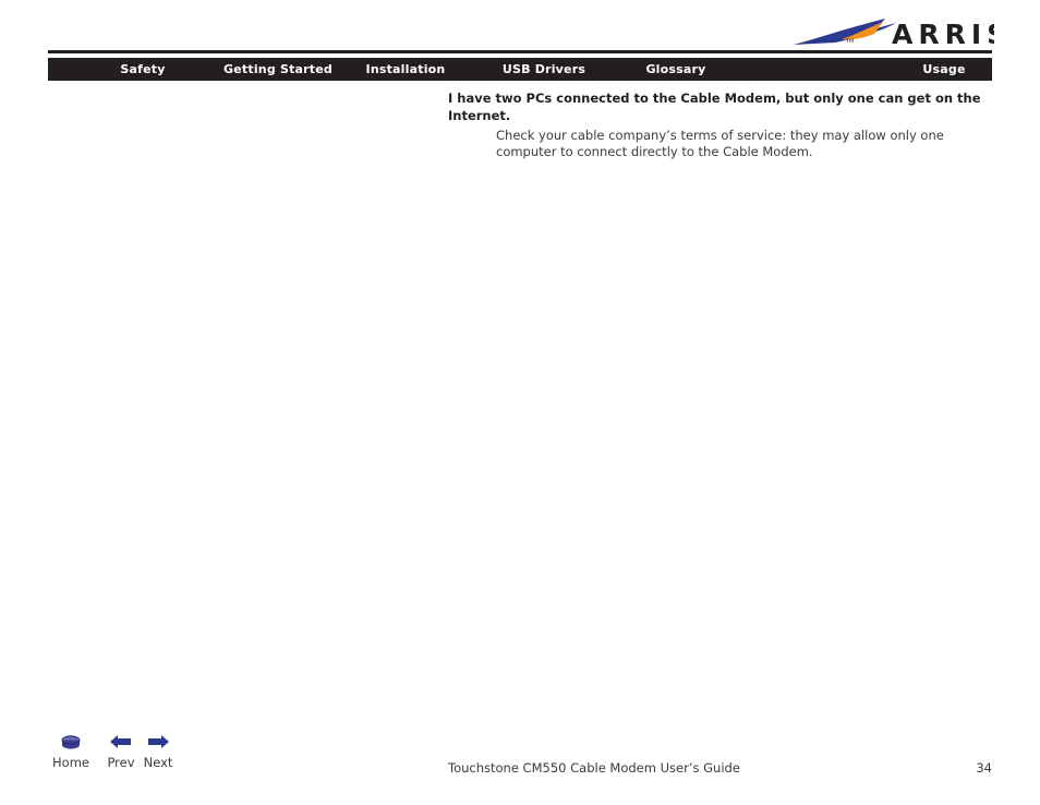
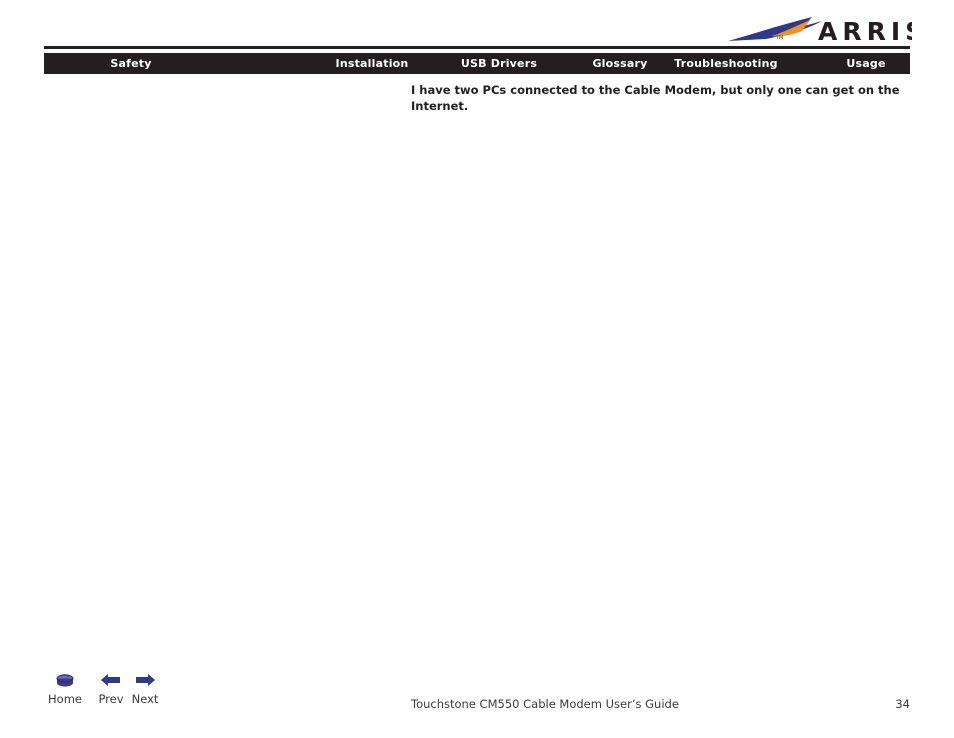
  ARRI
  Safety
- Getting Started
  Installation
  USB Drivers
  Glossary
+ Troubleshooting
  Usage
  I have two PCs connected to the Cable Modem, but only one can get on the Internet.
- Check your cable company’s terms of service: they may allow only one computer to connect directly to the Cable Modem.
  Home
  Prev
  Next
  Touchstone CM550 Cable Modem User’s Guide
  34
